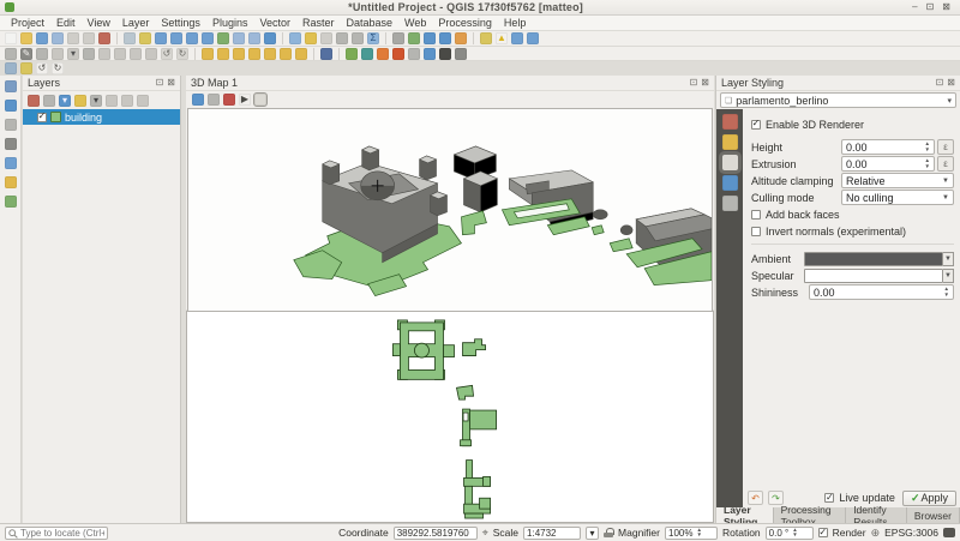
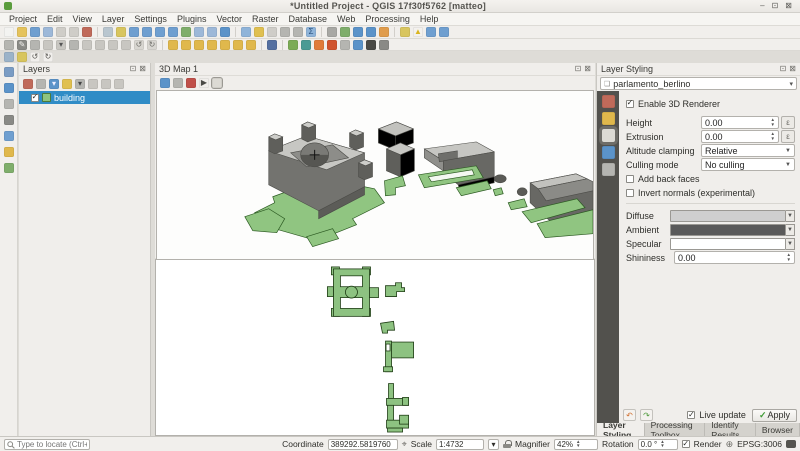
  *Untitled Project - QGIS 17f30f5762 [matteo]
  –
  ⊡
  ⊠
  Project
  Edit
  View
  Layer
  Settings
  Plugins
  Vector
  Raster
  Database
  Web
  Processing
  Help
  Σ
  ▲
  ✎
  ▾
  ↺
  ↻
  ↺
  ↻
  Layers
  ⊡
  ⊠
  ▾
  ▾
  building
  3D Map 1
  ⊡
  ⊠
  ▶
  Layer Styling
  ⊡
  ⊠
  parlamento_berlino
  Enable 3D Renderer
  Height
  0.00
  ε
  Extrusion
  0.00
  ε
  Altitude clamping
  Relative
  Culling mode
  No culling
  Add back faces
  Invert normals (experimental)
+ Diffuse
  Ambient
  Specular
  Shininess
  0.00
  ↶
  ↷
  Live update
  ✓
  Apply
  Layer Styling
  Processing Toolbox
  Identify Results
  Browser
  Type to locate (Ctrl+
  Coordinate
  389292.5819760
  ⌖
  Scale
  1:4732
  ▾
  Magnifier
- 100%
+ 42%
  Rotation
  0.0 °
  Render
  ⊕
  EPSG:3006
